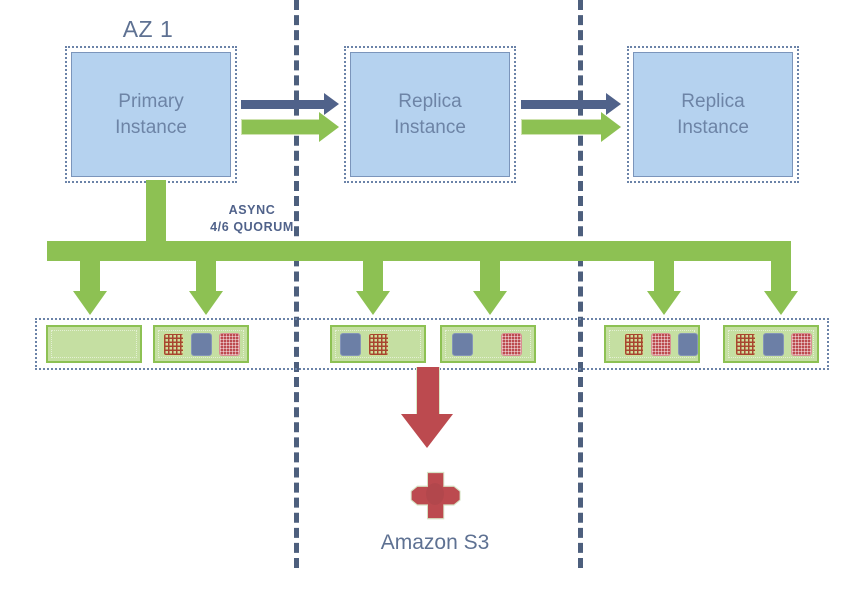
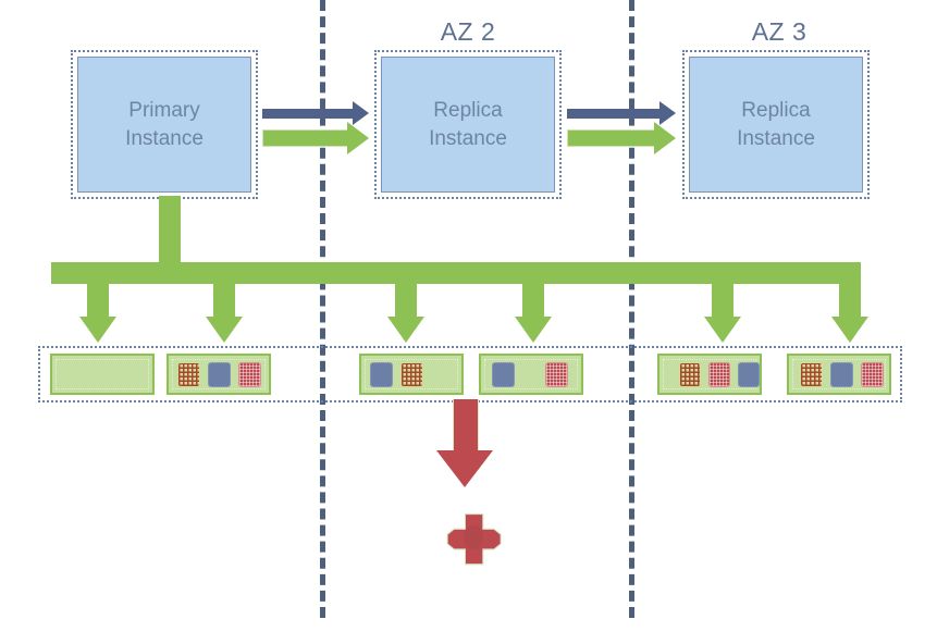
- AZ 1
  Primary
  Instance
+ AZ 2
  Replica
  Instance
+ AZ 3
  Replica
  Instance
- ASYNC
- 4/6 QUORUM
- Amazon S3
